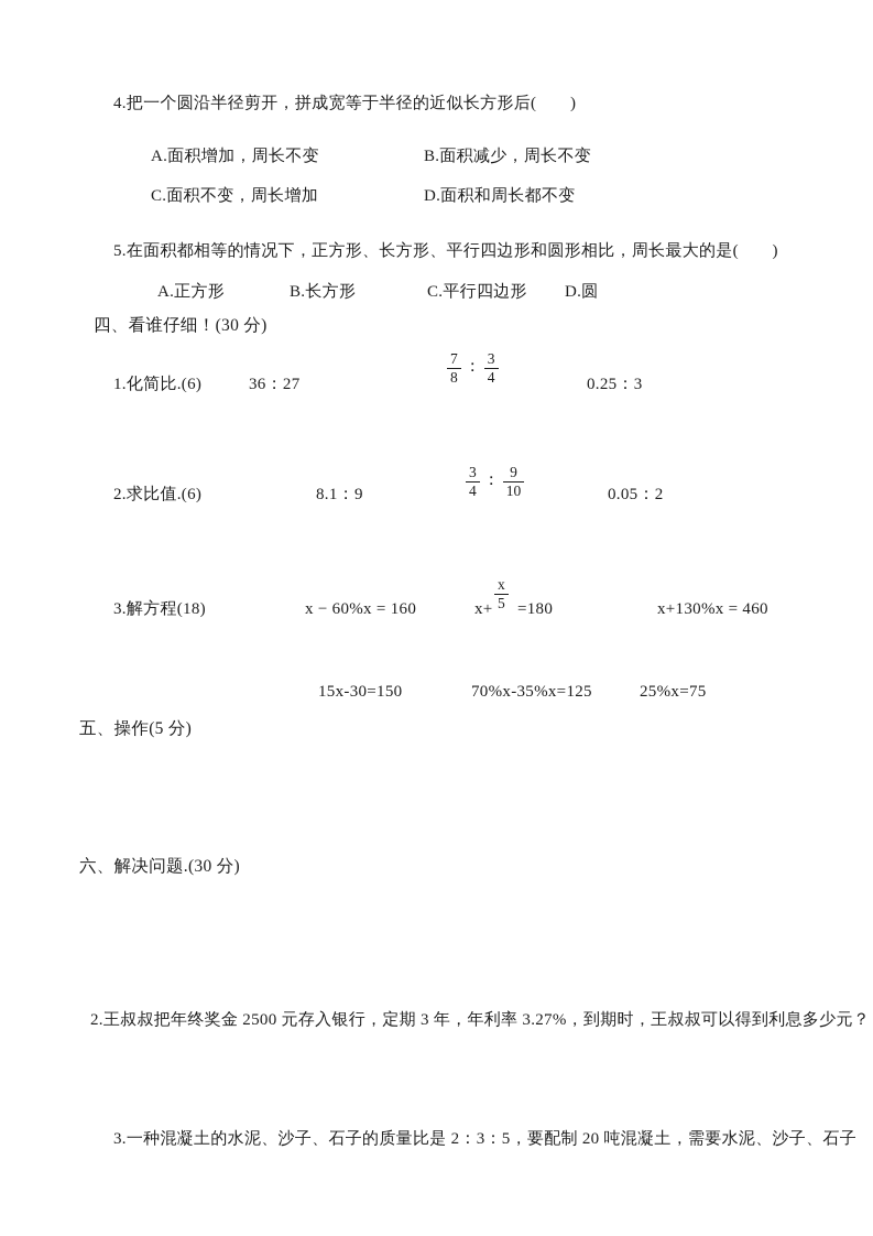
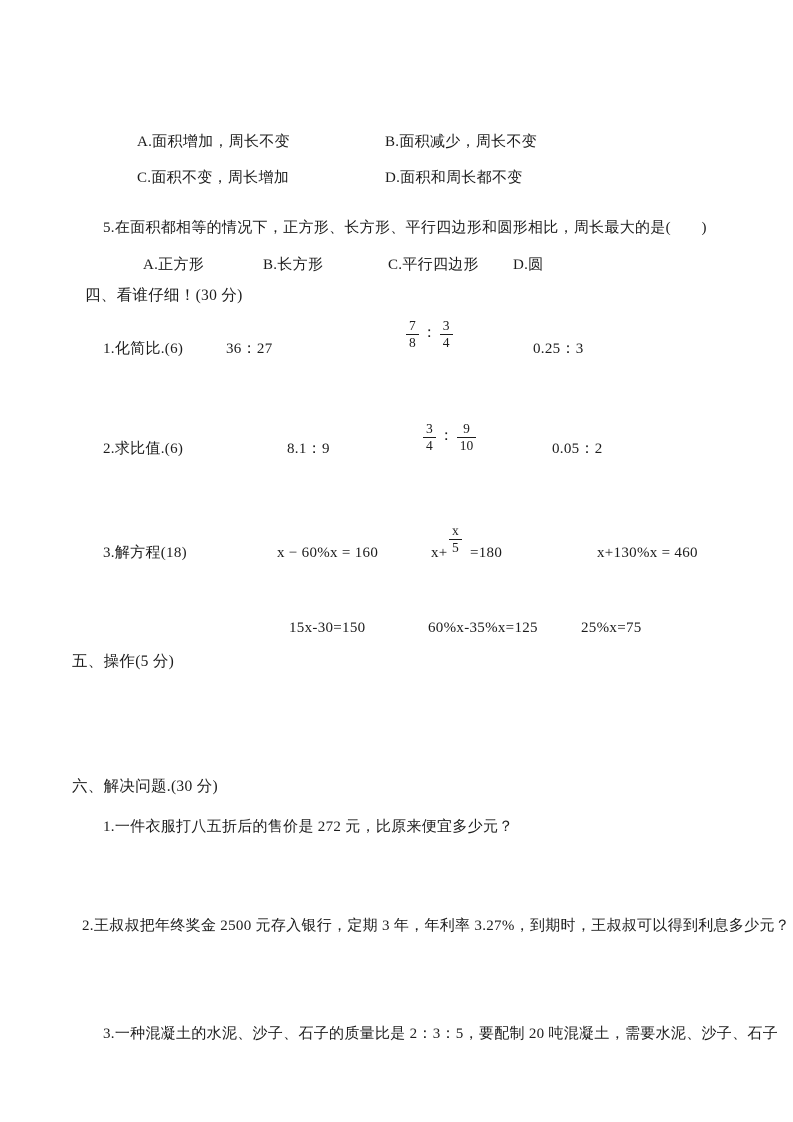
- 4.把一个圆沿半径剪开，拼成宽等于半径的近似长方形后( )
  A.面积增加，周长不变
  B.面积减少，周长不变
  C.面积不变，周长增加
  D.面积和周长都不变
  5.在面积都相等的情况下，正方形、长方形、平行四边形和圆形相比，周长最大的是( )
  A.正方形
  B.长方形
  C.平行四边形
  D.圆
  四、看谁仔细！(30 分)
  1.化简比.(6)
  36：27
  7
  8
  ：
  3
  4
  0.25：3
  2.求比值.(6)
  8.1：9
  3
  4
  ：
  9
  10
  0.05：2
  3.解方程(18)
  x − 60%x = 160
  x+
  x
  5
  =180
  x+130%x = 460
  15x-30=150
- 70%x-35%x=125
+ 60%x-35%x=125
  25%x=75
  五、操作(5 分)
  六、解决问题.(30 分)
+ 1.一件衣服打八五折后的售价是 272 元，比原来便宜多少元？
  2.王叔叔把年终奖金 2500 元存入银行，定期 3 年，年利率 3.27%，到期时，王叔叔可以得到利息多少元？
  3.一种混凝土的水泥、沙子、石子的质量比是 2：3：5，要配制 20 吨混凝土，需要水泥、沙子、石子
